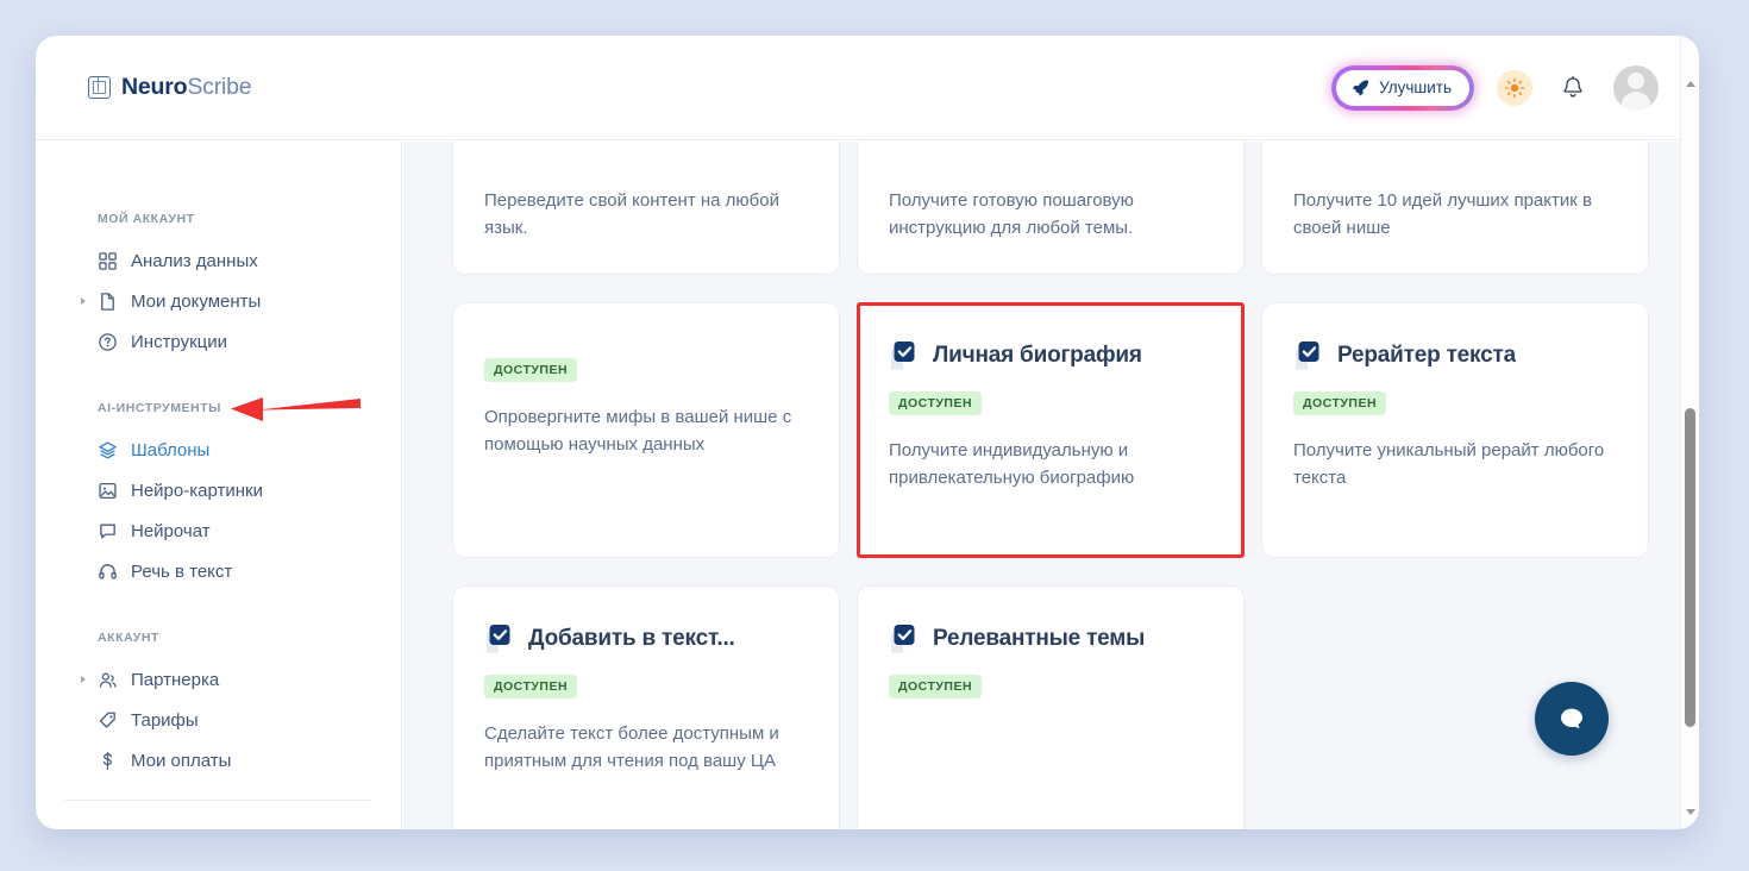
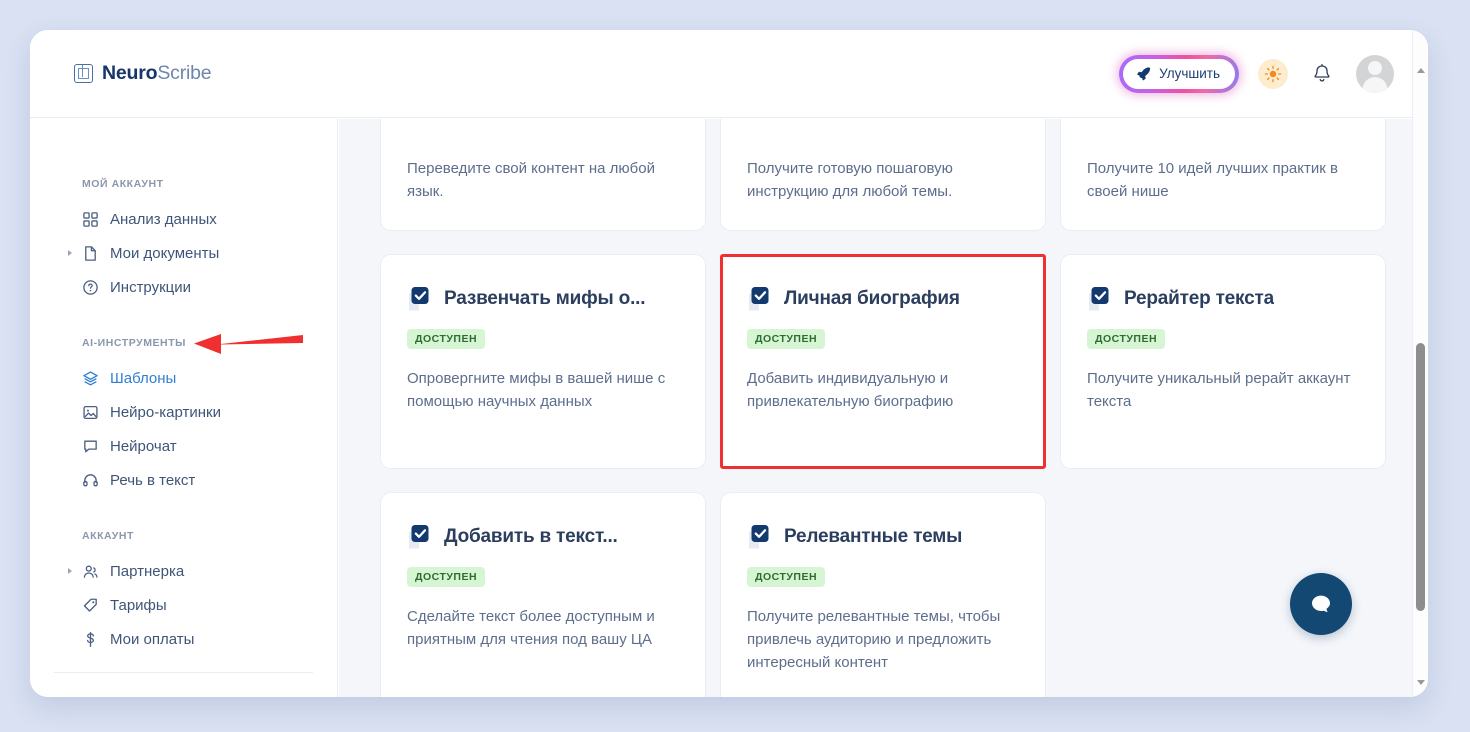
  NeuroScribe
  Улучшить
  МОЙ АККАУНТ
  Анализ данных
  Мои документы
  Инструкции
  AI-ИНСТРУМЕНТЫ
  Шаблоны
  Нейро-картинки
  Нейрочат
  Речь в текст
  АККАУНТ
  Партнерка
  Тарифы
  Мои оплаты
  Переведите свой контент на любой язык.
  Получите готовую пошаговую инструкцию для любой темы.
  Получите 10 идей лучших практик в своей нише
+ Развенчать мифы о...
  ДОСТУПЕН
  Опровергните мифы в вашей нише с помощью научных данных
  Личная биография
  ДОСТУПЕН
- Получите индивидуальную и привлекательную биографию
+ Добавить индивидуальную и привлекательную биографию
  Рерайтер текста
  ДОСТУПЕН
- Получите уникальный рерайт любого текста
+ Получите уникальный рерайт аккаунт текста
  Добавить в текст...
  ДОСТУПЕН
  Сделайте текст более доступным и приятным для чтения под вашу ЦА
  Релевантные темы
  ДОСТУПЕН
+ Получите релевантные темы, чтобы привлечь аудиторию и предложить интересный контент
